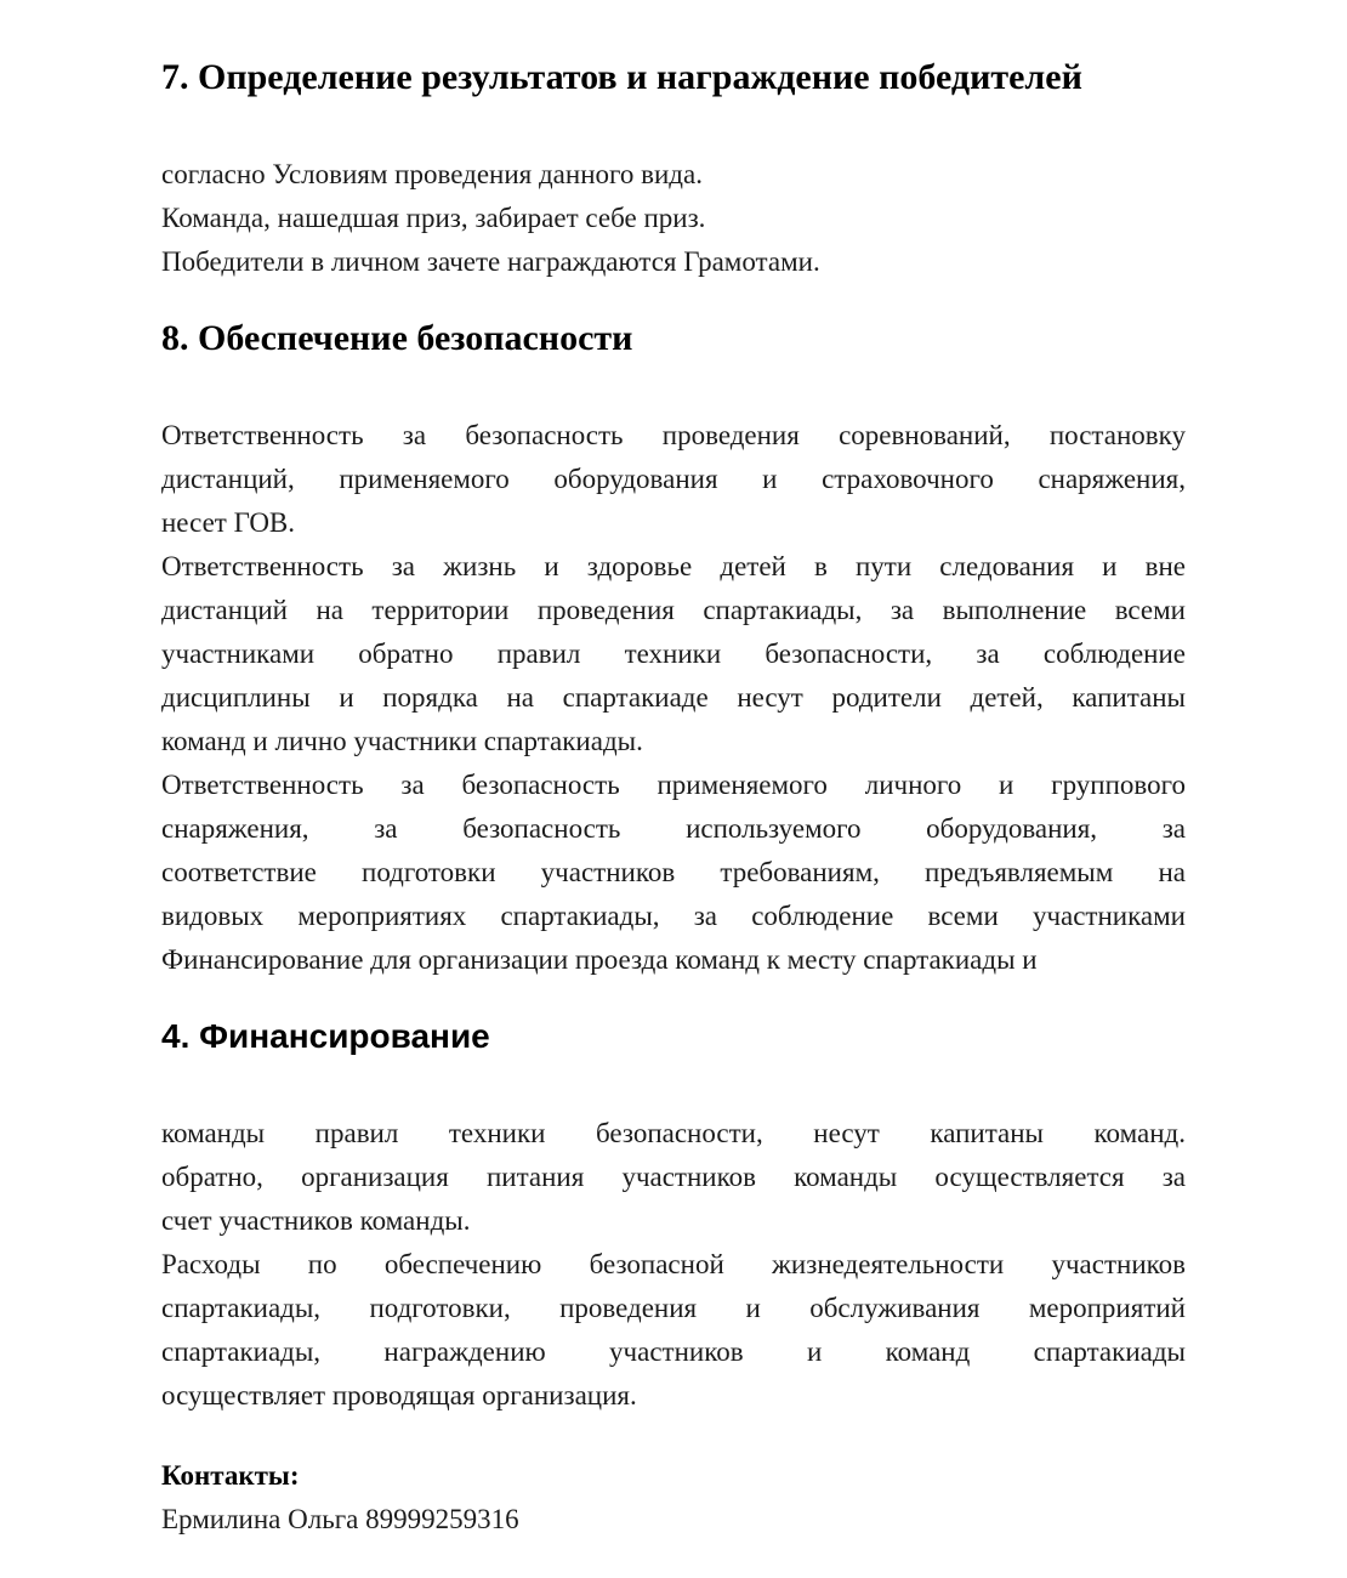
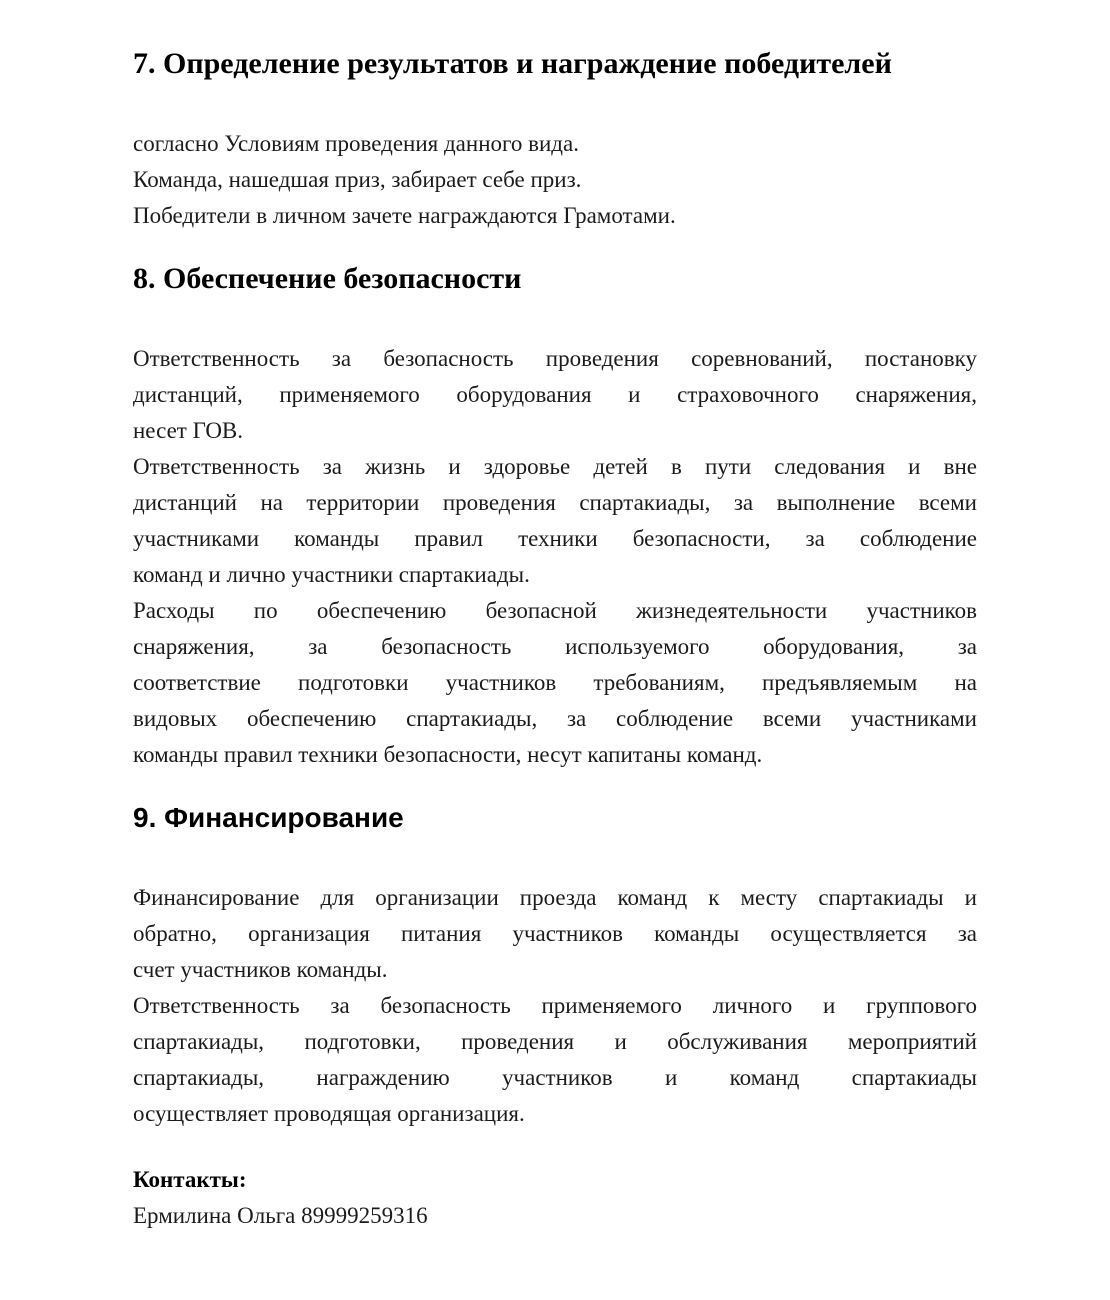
  7. Определение результатов и награждение победителей
  согласно Условиям проведения данного вида.
  Команда, нашедшая приз, забирает себе приз.
  Победители в личном зачете награждаются Грамотами.
  8. Обеспечение безопасности
  Ответственность за безопасность проведения соревнований, постановку
  дистанций, применяемого оборудования и страховочного снаряжения,
  несет ГОВ.
  Ответственность за жизнь и здоровье детей в пути следования и вне
  дистанций на территории проведения спартакиады, за выполнение всеми
- участниками обратно правил техники безопасности, за соблюдение
+ участниками команды правил техники безопасности, за соблюдение
- дисциплины и порядка на спартакиаде несут родители детей, капитаны
  команд и лично участники спартакиады.
- Ответственность за безопасность применяемого личного и группового
+ Расходы по обеспечению безопасной жизнедеятельности участников
  снаряжения, за безопасность используемого оборудования, за
  соответствие подготовки участников требованиям, предъявляемым на
- видовых мероприятиях спартакиады, за соблюдение всеми участниками
+ видовых обеспечению спартакиады, за соблюдение всеми участниками
- Финансирование для организации проезда команд к месту спартакиады и
+ команды правил техники безопасности, несут капитаны команд.
- 4. Финансирование
+ 9. Финансирование
- команды правил техники безопасности, несут капитаны команд.
+ Финансирование для организации проезда команд к месту спартакиады и
  обратно, организация питания участников команды осуществляется за
  счет участников команды.
- Расходы по обеспечению безопасной жизнедеятельности участников
+ Ответственность за безопасность применяемого личного и группового
  спартакиады, подготовки, проведения и обслуживания мероприятий
  спартакиады, награждению участников и команд спартакиады
  осуществляет проводящая организация.
  Контакты:
  Ермилина Ольга 89999259316
